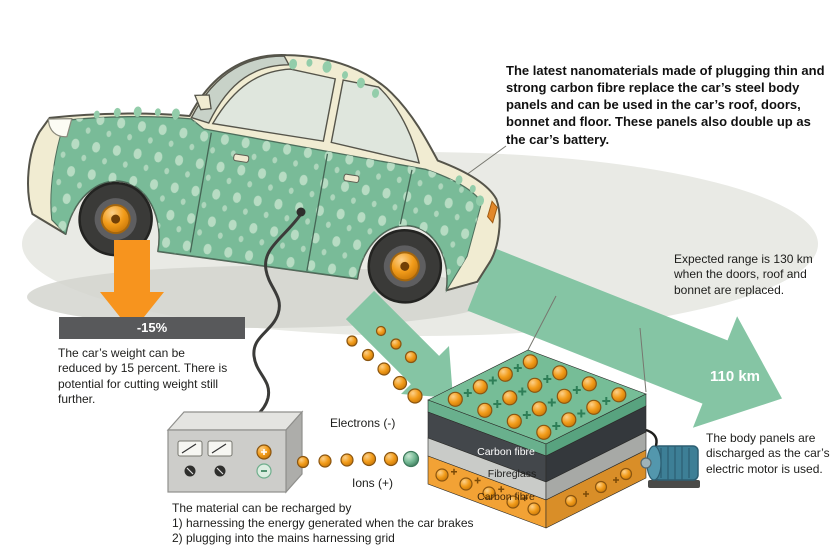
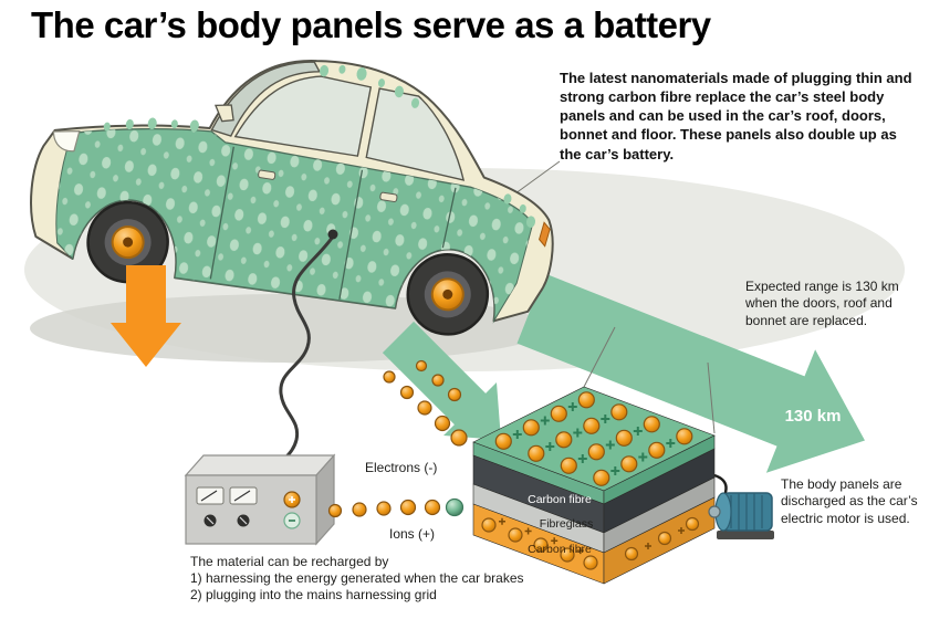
+ The car’s body panels serve as a battery
  The latest nanomaterials made of plugging thin and strong carbon fibre replace the car’s steel body panels and can be used in the car’s roof, doors, bonnet and floor. These panels also double up as the car’s battery.
- -15%
- The car’s weight can be reduced by 15 percent. There is potential for cutting weight still further.
  Expected range is 130 km when the doors, roof and bonnet are replaced.
- 110 km
+ 130 km
  Electrons (-)
  Ions (+)
  Carbon fibre
  Fibreglass
  Carbon fibre
  The body panels are discharged as the car’s electric motor is used.
  The material can be recharged by
  1) harnessing the energy generated when the car brakes
  2) plugging into the mains harnessing grid
